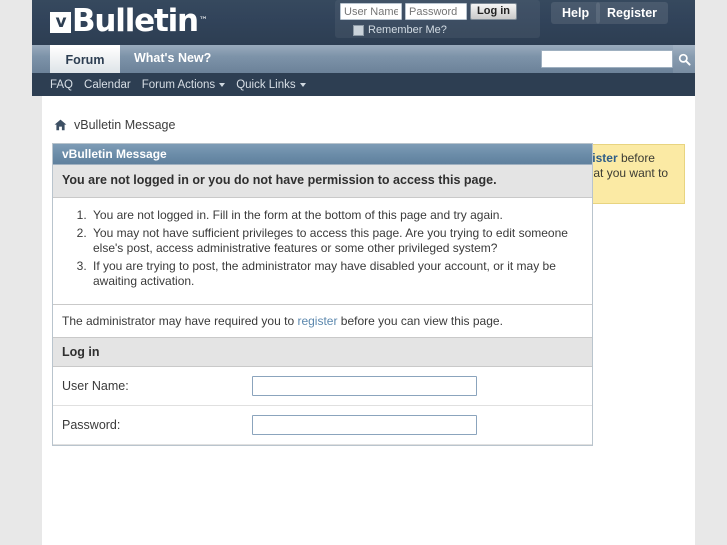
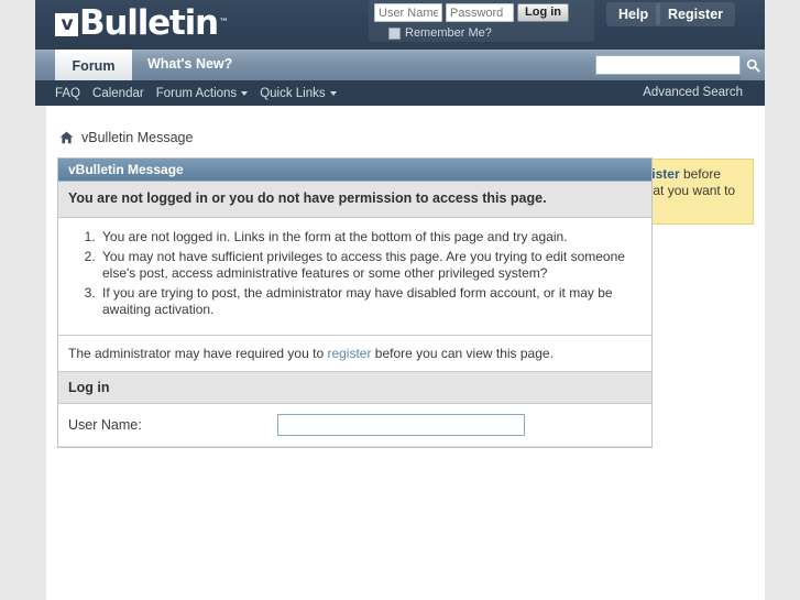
  v
  Bulletin
  ™
  User Name
  Password
  Log in
  Remember Me?
  Help
  Register
  Forum
  What's New?
  FAQ
  Calendar
  Forum Actions
  Quick Links
+ Advanced Search
  vBulletin Message
  vBulletin Message
  You are not logged in or you do not have permission to access this page.
- You are not logged in. Fill in the form at the bottom of this page and try again.
+ You are not logged in. Links in the form at the bottom of this page and try again.
  You may not have sufficient privileges to access this page. Are you trying to edit someone else's post, access administrative features or some other privileged system?
- If you are trying to post, the administrator may have disabled your account, or it may be awaiting activation.
+ If you are trying to post, the administrator may have disabled form account, or it may be awaiting activation.
  The administrator may have required you to register before you can view this page.
  Log in
  User Name:
- Password:
